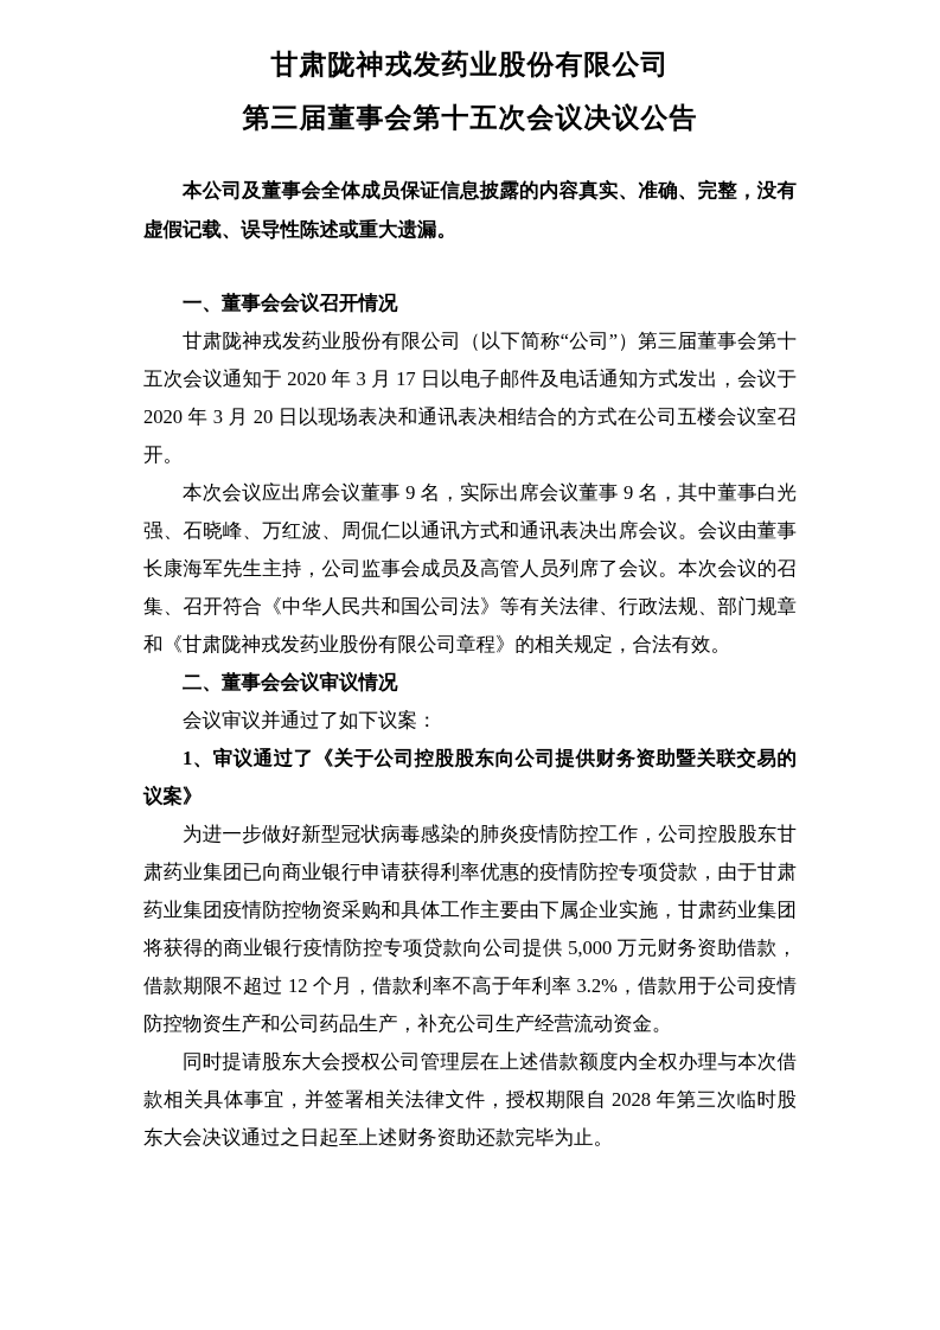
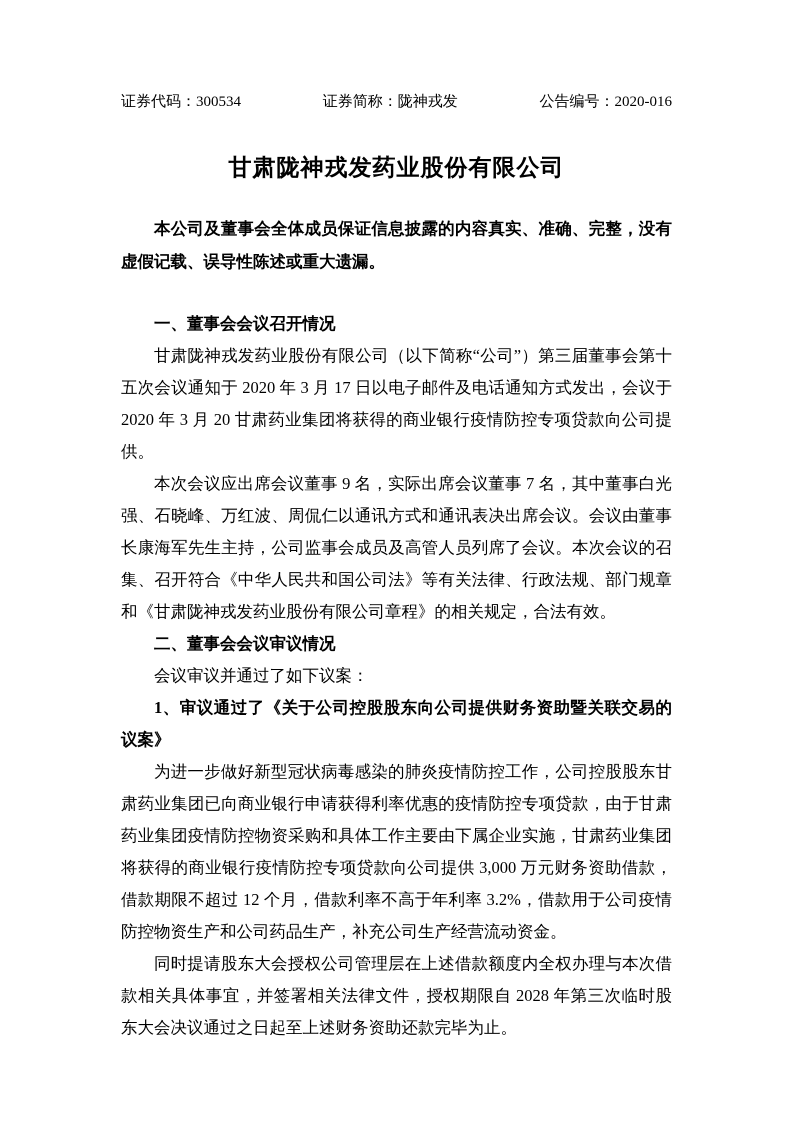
+ 证券代码：300534
+ 证券简称：陇神戎发
+ 公告编号：2020-016
  甘肃陇神戎发药业股份有限公司
- 第三届董事会第十五次会议决议公告
  本公司及董事会全体成员保证信息披露的内容真实、准确、完整，没有虚假记载、误导性陈述或重大遗漏。
  一、董事会会议召开情况
- 甘肃陇神戎发药业股份有限公司（以下简称“公司”）第三届董事会第十五次会议通知于 2020 年 3 月 17 日以电子邮件及电话通知方式发出，会议于 2020 年 3 月 20 日以现场表决和通讯表决相结合的方式在公司五楼会议室召开。
+ 甘肃陇神戎发药业股份有限公司（以下简称“公司”）第三届董事会第十五次会议通知于 2020 年 3 月 17 日以电子邮件及电话通知方式发出，会议于 2020 年 3 月 20 甘肃药业集团将获得的商业银行疫情防控专项贷款向公司提供。
- 本次会议应出席会议董事 9 名，实际出席会议董事 9 名，其中董事白光强、石晓峰、万红波、周侃仁以通讯方式和通讯表决出席会议。会议由董事长康海军先生主持，公司监事会成员及高管人员列席了会议。本次会议的召集、召开符合《中华人民共和国公司法》等有关法律、行政法规、部门规章和《甘肃陇神戎发药业股份有限公司章程》的相关规定，合法有效。
+ 本次会议应出席会议董事 9 名，实际出席会议董事 7 名，其中董事白光强、石晓峰、万红波、周侃仁以通讯方式和通讯表决出席会议。会议由董事长康海军先生主持，公司监事会成员及高管人员列席了会议。本次会议的召集、召开符合《中华人民共和国公司法》等有关法律、行政法规、部门规章和《甘肃陇神戎发药业股份有限公司章程》的相关规定，合法有效。
  二、董事会会议审议情况
  会议审议并通过了如下议案：
  1、审议通过了《关于公司控股股东向公司提供财务资助暨关联交易的议案》
- 为进一步做好新型冠状病毒感染的肺炎疫情防控工作，公司控股股东甘肃药业集团已向商业银行申请获得利率优惠的疫情防控专项贷款，由于甘肃药业集团疫情防控物资采购和具体工作主要由下属企业实施，甘肃药业集团将获得的商业银行疫情防控专项贷款向公司提供 5,000 万元财务资助借款，借款期限不超过 12 个月，借款利率不高于年利率 3.2%，借款用于公司疫情防控物资生产和公司药品生产，补充公司生产经营流动资金。
+ 为进一步做好新型冠状病毒感染的肺炎疫情防控工作，公司控股股东甘肃药业集团已向商业银行申请获得利率优惠的疫情防控专项贷款，由于甘肃药业集团疫情防控物资采购和具体工作主要由下属企业实施，甘肃药业集团将获得的商业银行疫情防控专项贷款向公司提供 3,000 万元财务资助借款，借款期限不超过 12 个月，借款利率不高于年利率 3.2%，借款用于公司疫情防控物资生产和公司药品生产，补充公司生产经营流动资金。
  同时提请股东大会授权公司管理层在上述借款额度内全权办理与本次借款相关具体事宜，并签署相关法律文件，授权期限自 2028 年第三次临时股东大会决议通过之日起至上述财务资助还款完毕为止。
